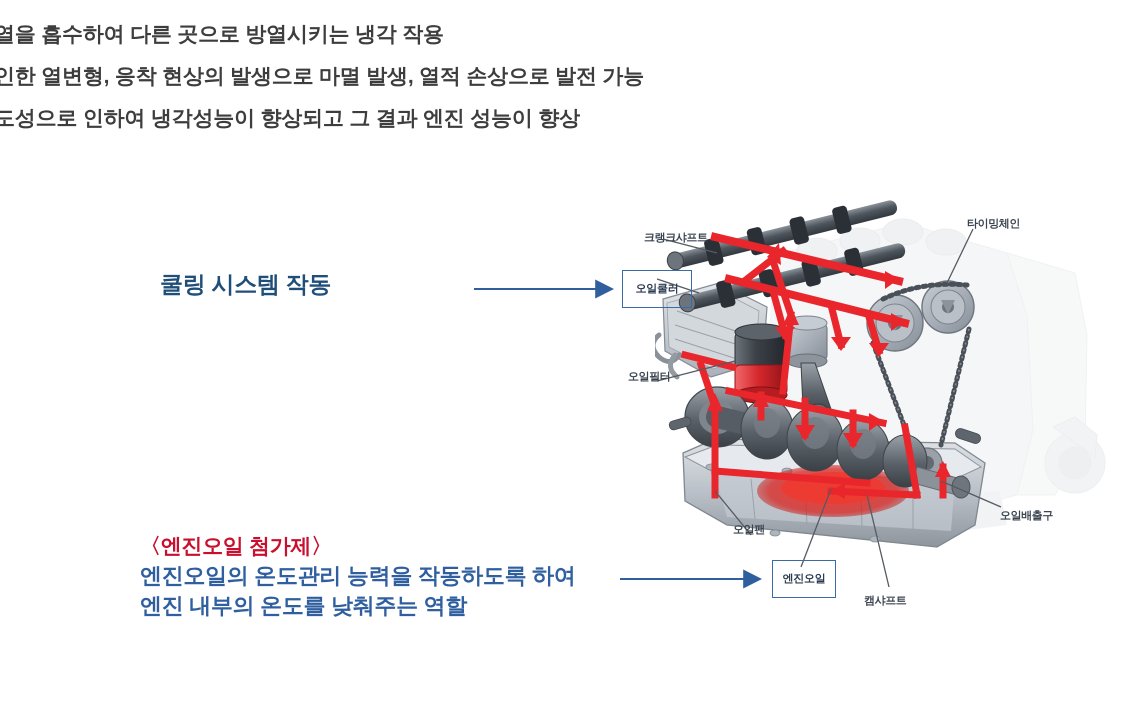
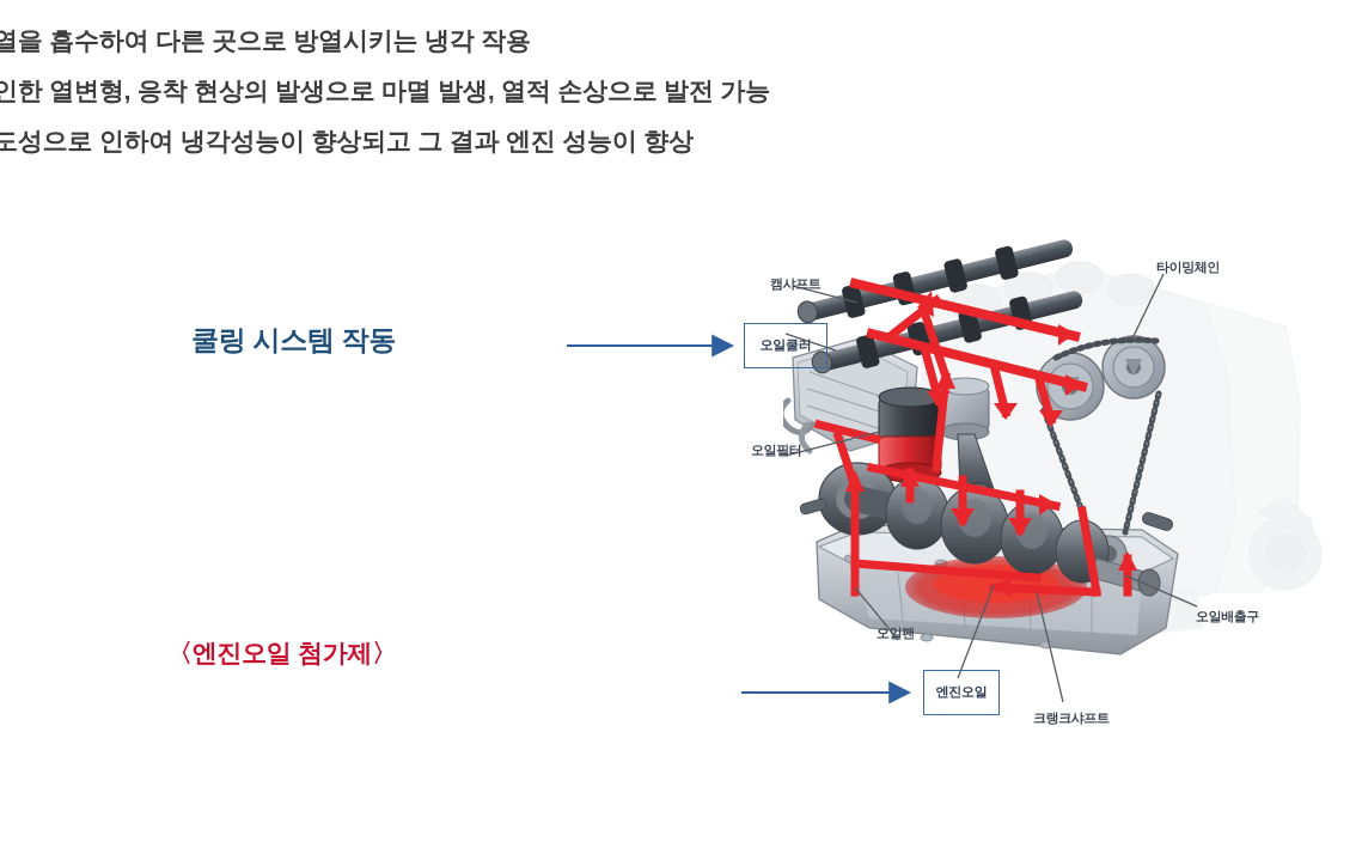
  열을 흡수하여 다른 곳으로 방열시키는 냉각 작용
  인한 열변형, 응착 현상의 발생으로 마멸 발생, 열적 손상으로 발전 가능
  도성으로 인하여 냉각성능이 향상되고 그 결과 엔진 성능이 향상
  쿨링 시스템 작동
  〈엔진오일 첨가제〉
- 엔진오일의 온도관리 능력을 작동하도록 하여
- 엔진 내부의 온도를 낮춰주는 역할
  오일쿨러
  엔진오일
- 크랭크샤프트
+ 캠샤프트
  타이밍체인
  오일필터
  오일배출구
  오일팬
- 캠샤프트
+ 크랭크샤프트
